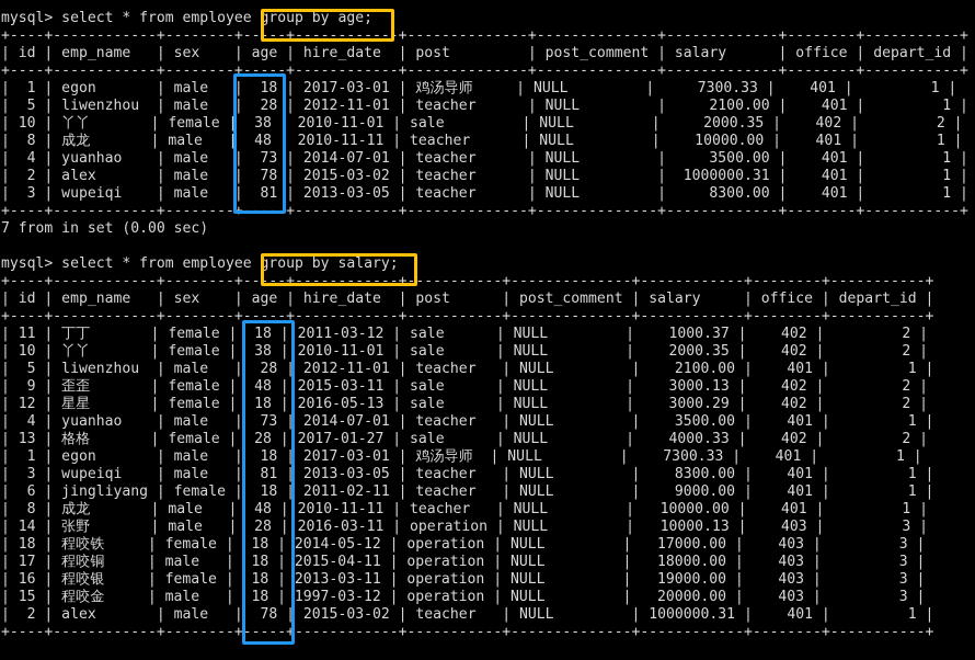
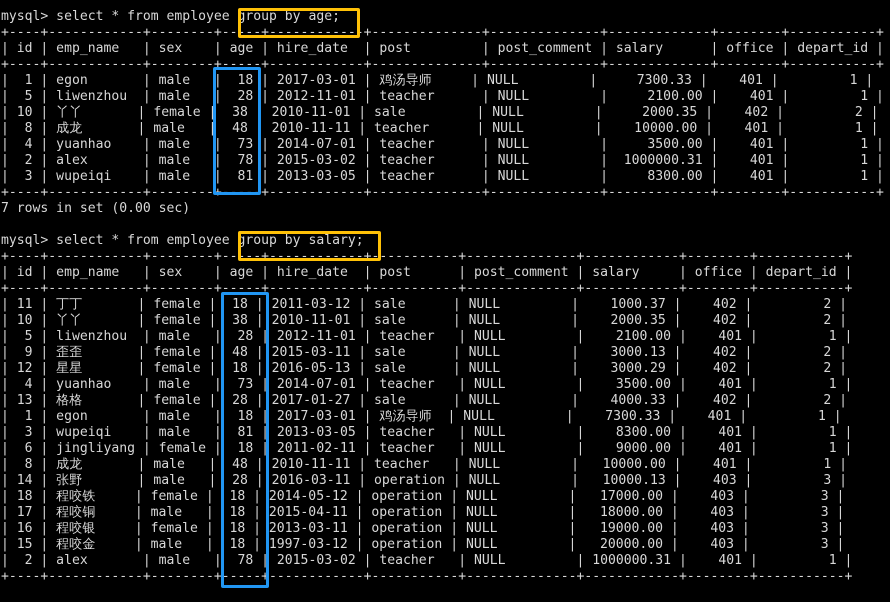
  mysql> select * from employee group by age;
  +----+------------+--------+-----+------------+--------------+--------------+-------------+--------+-----------+
  | id | emp_name | sex | age | hire_date | post | post_comment | salary | office | depart_id |
  +----+------------+--------+-----+------------+--------------+--------------+-------------+--------+-----------+
  | 1 | egon | male | 18 | 2017-03-01 | 鸡汤导师 | NULL | 7300.33 | 401 | 1 |
  | 5 | liwenzhou | male | 28 | 2012-11-01 | teacher | NULL | 2100.00 | 401 | 1 |
  | 10 | 丫丫 | female | 38 | 2010-11-01 | sale | NULL | 2000.35 | 402 | 2 |
  | 8 | 成龙 | male | 48 | 2010-11-11 | teacher | NULL | 10000.00 | 401 | 1 |
  | 4 | yuanhao | male | 73 | 2014-07-01 | teacher | NULL | 3500.00 | 401 | 1 |
  | 2 | alex | male | 78 | 2015-03-02 | teacher | NULL | 1000000.31 | 401 | 1 |
  | 3 | wupeiqi | male | 81 | 2013-03-05 | teacher | NULL | 8300.00 | 401 | 1 |
  +----+------------+--------+-----+------------+--------------+--------------+-------------+--------+-----------+
- 7 from in set (0.00 sec)
+ 7 rows in set (0.00 sec)
  mysql> select * from employee group by salary;
  +----+------------+--------+-----+------------+-----------+--------------+------------+--------+-----------+
  | id | emp_name | sex | age | hire_date | post | post_comment | salary | office | depart_id |
  +----+------------+--------+-----+------------+-----------+--------------+------------+--------+-----------+
  | 11 | 丁丁 | female | 18 | 2011-03-12 | sale | NULL | 1000.37 | 402 | 2 |
  | 10 | 丫丫 | female | 38 | 2010-11-01 | sale | NULL | 2000.35 | 402 | 2 |
  | 5 | liwenzhou | male | 28 | 2012-11-01 | teacher | NULL | 2100.00 | 401 | 1 |
  | 9 | 歪歪 | female | 48 | 2015-03-11 | sale | NULL | 3000.13 | 402 | 2 |
  | 12 | 星星 | female | 18 | 2016-05-13 | sale | NULL | 3000.29 | 402 | 2 |
  | 4 | yuanhao | male | 73 | 2014-07-01 | teacher | NULL | 3500.00 | 401 | 1 |
  | 13 | 格格 | female | 28 | 2017-01-27 | sale | NULL | 4000.33 | 402 | 2 |
  | 1 | egon | male | 18 | 2017-03-01 | 鸡汤导师 | NULL | 7300.33 | 401 | 1 |
  | 3 | wupeiqi | male | 81 | 2013-03-05 | teacher | NULL | 8300.00 | 401 | 1 |
  | 6 | jingliyang | female | 18 | 2011-02-11 | teacher | NULL | 9000.00 | 401 | 1 |
  | 8 | 成龙 | male | 48 | 2010-11-11 | teacher | NULL | 10000.00 | 401 | 1 |
  | 14 | 张野 | male | 28 | 2016-03-11 | operation | NULL | 10000.13 | 403 | 3 |
  | 18 | 程咬铁 | female | 18 | 2014-05-12 | operation | NULL | 17000.00 | 403 | 3 |
  | 17 | 程咬铜 | male | 18 | 2015-04-11 | operation | NULL | 18000.00 | 403 | 3 |
  | 16 | 程咬银 | female | 18 | 2013-03-11 | operation | NULL | 19000.00 | 403 | 3 |
  | 15 | 程咬金 | male | 18 | 1997-03-12 | operation | NULL | 20000.00 | 403 | 3 |
  | 2 | alex | male | 78 | 2015-03-02 | teacher | NULL | 1000000.31 | 401 | 1 |
  +----+------------+--------+-----+------------+-----------+--------------+------------+--------+-----------+
